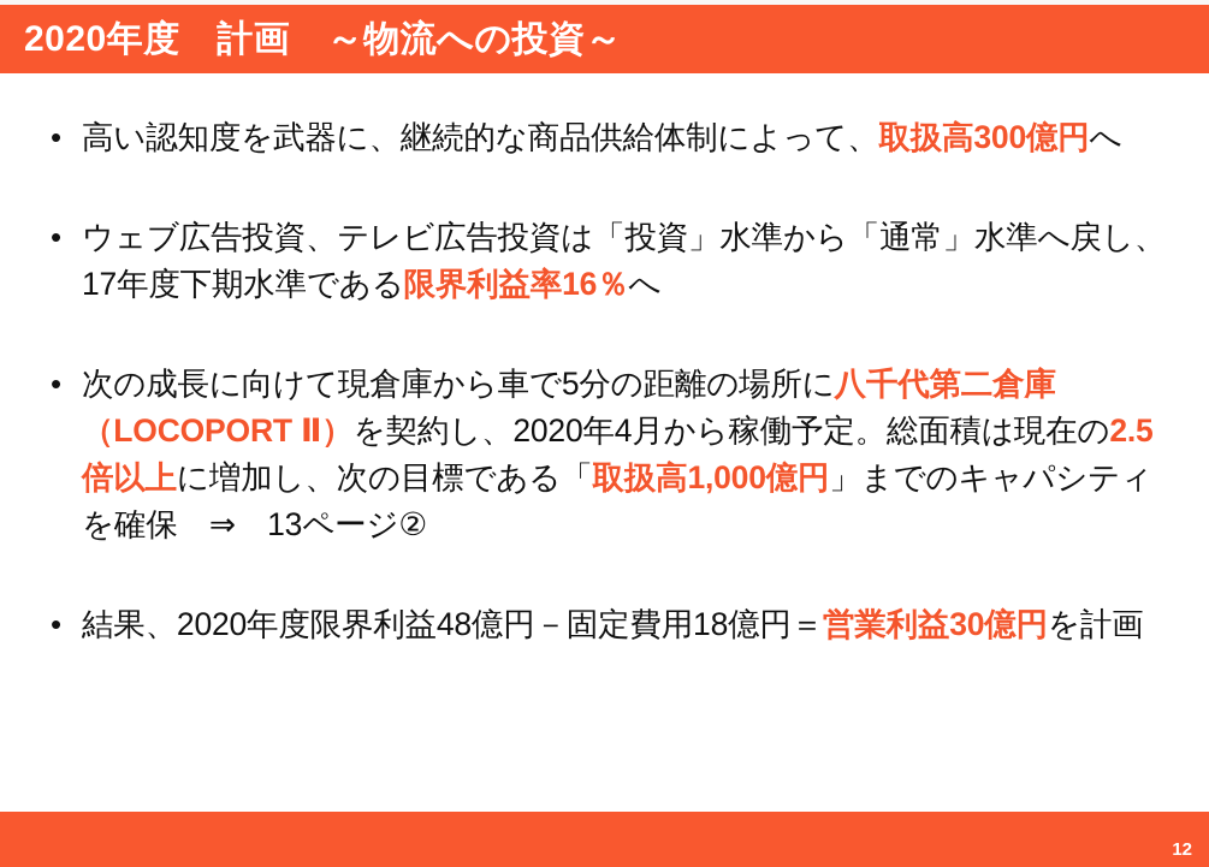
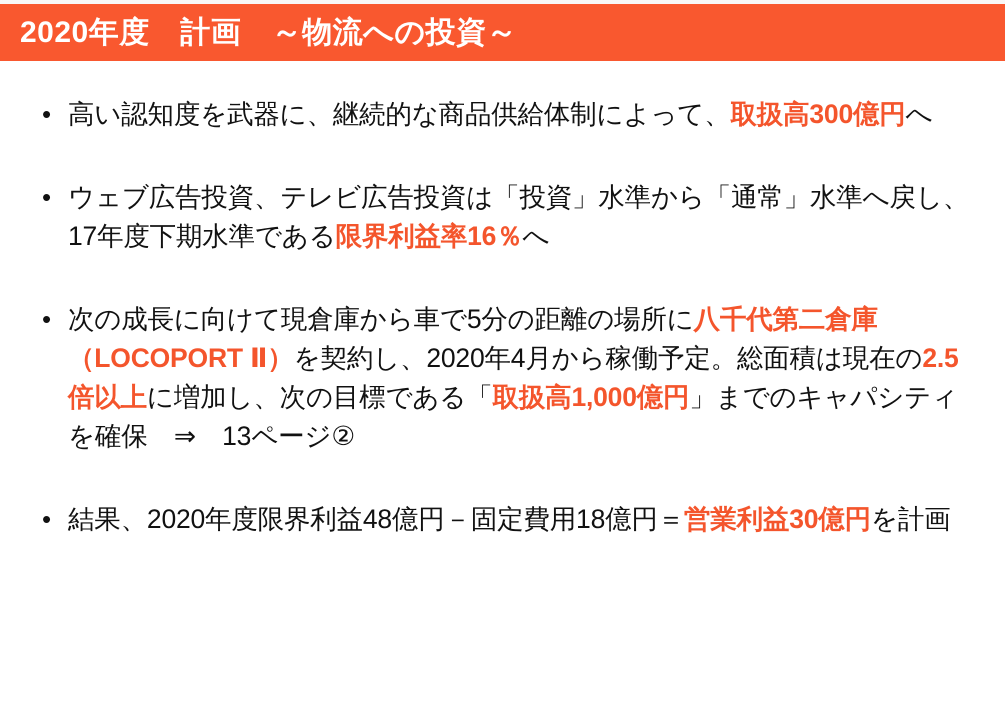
  2020年度 計画 ～物流への投資～
  •
  高い認知度を武器に、継続的な商品供給体制によって、取扱高300億円へ
  •
  ウェブ広告投資、テレビ広告投資は「投資」水準から「通常」水準へ戻し、17年度下期水準である限界利益率16％へ
  •
  次の成長に向けて現倉庫から車で5分の距離の場所に八千代第二倉庫（LOCOPORT Ⅱ）を契約し、2020年4月から稼働予定。総面積は現在の2.5倍以上に増加し、次の目標である「取扱高1,000億円」までのキャパシティを確保 ⇒ 13ページ②
  •
  結果、2020年度限界利益48億円－固定費用18億円＝営業利益30億円を計画
- 12
